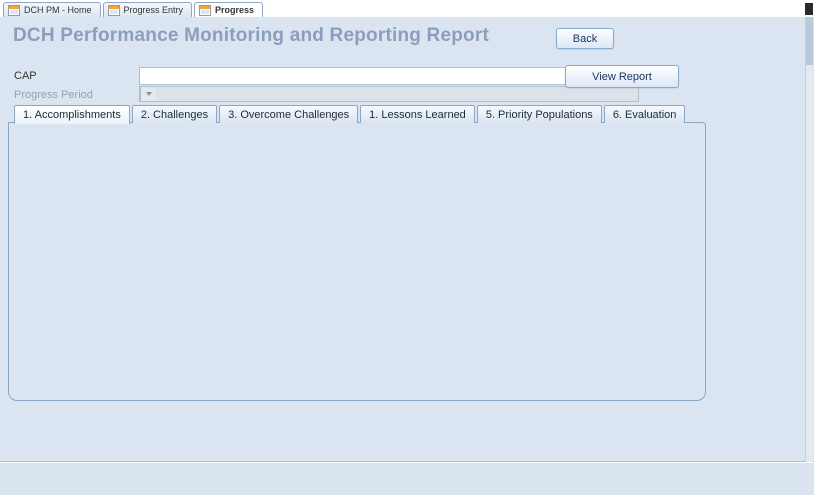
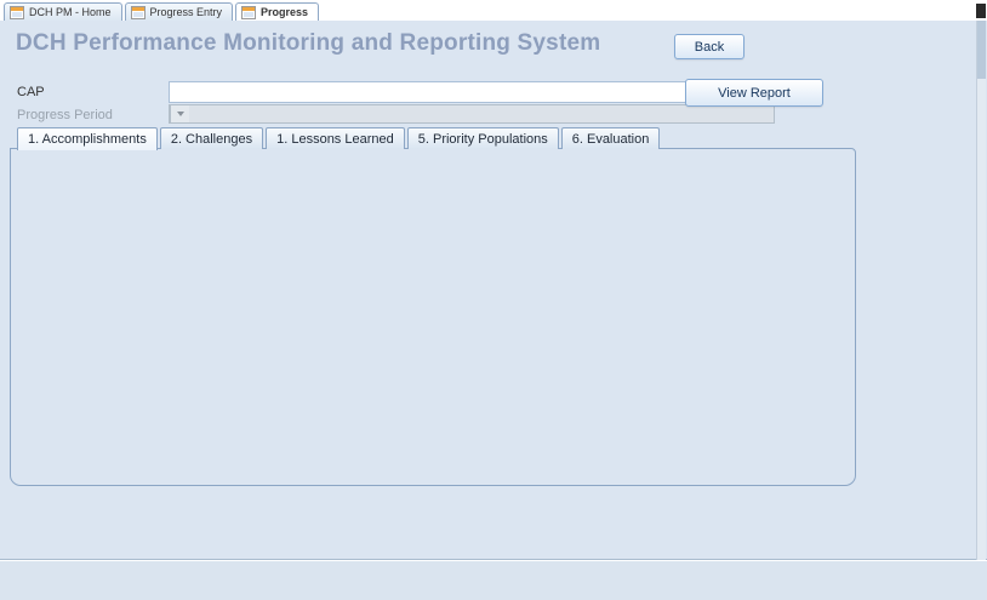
  DCH PM - Home
  Progress Entry
  Progress
- DCH Performance Monitoring and Reporting Report
+ DCH Performance Monitoring and Reporting System
  Back
  CAP
  Progress Period
  View Report
  1. Accomplishments
  2. Challenges
- 3. Overcome Challenges
  1. Lessons Learned
  5. Priority Populations
  6. Evaluation
